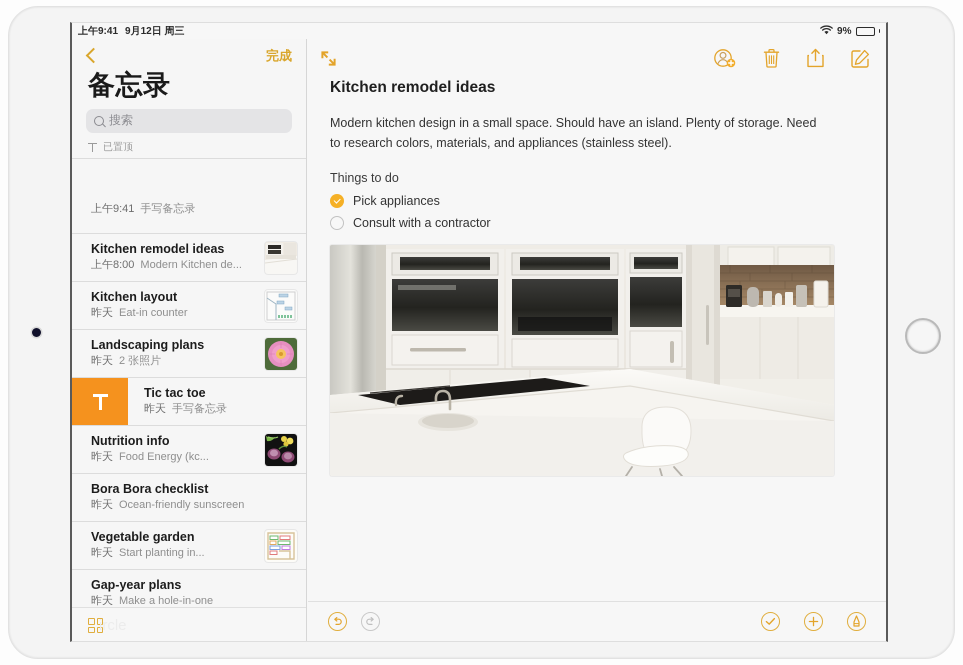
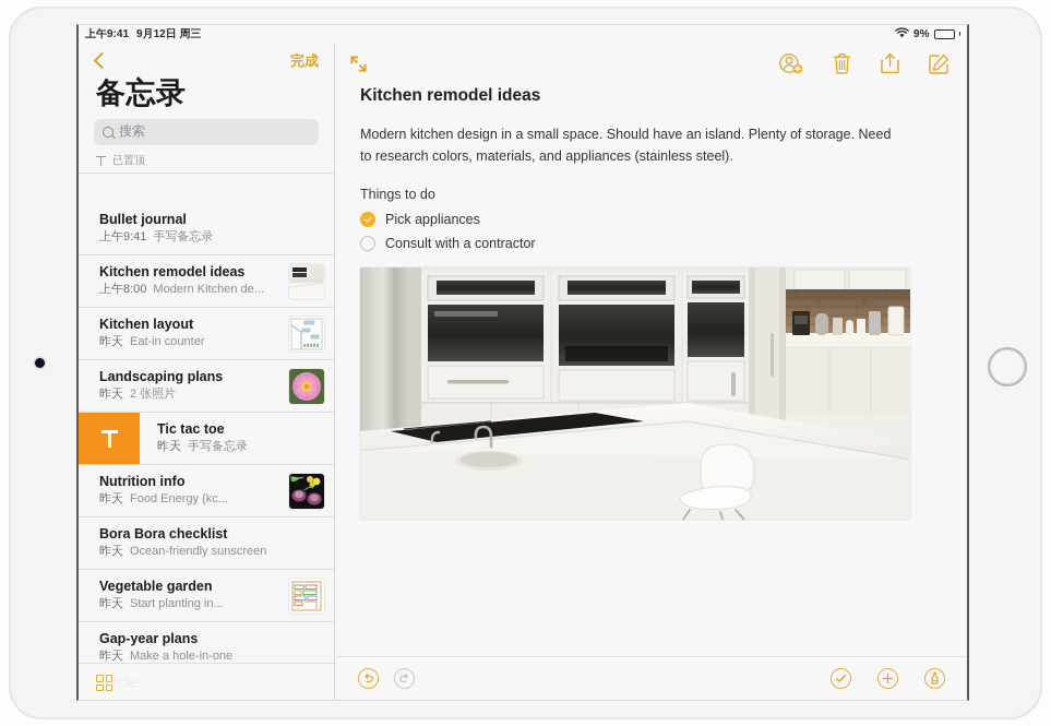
  上午9:41
  9月12日 周三
  9%
  完成
  备忘录
  搜索
  已置顶
+ Bullet journal
  上午9:41 手写备忘录
  Kitchen remodel ideas
  上午8:00 Modern Kitchen de...
  Kitchen layout
  昨天 Eat-in counter
  Landscaping plans
  昨天 2 张照片
  Tic tac toe
  昨天 手写备忘录
  Nutrition info
  昨天 Food Energy (kc...
  Bora Bora checklist
  昨天 Ocean-friendly sunscreen
  Vegetable garden
  昨天 Start planting in...
  Gap-year plans
  昨天 Make a hole-in-one
  ircle
  Kitchen remodel ideas
  Modern kitchen design in a small space. Should have an island. Plenty of storage. Need to research colors, materials, and appliances (stainless steel).
  Things to do
  Pick appliances
  Consult with a contractor
